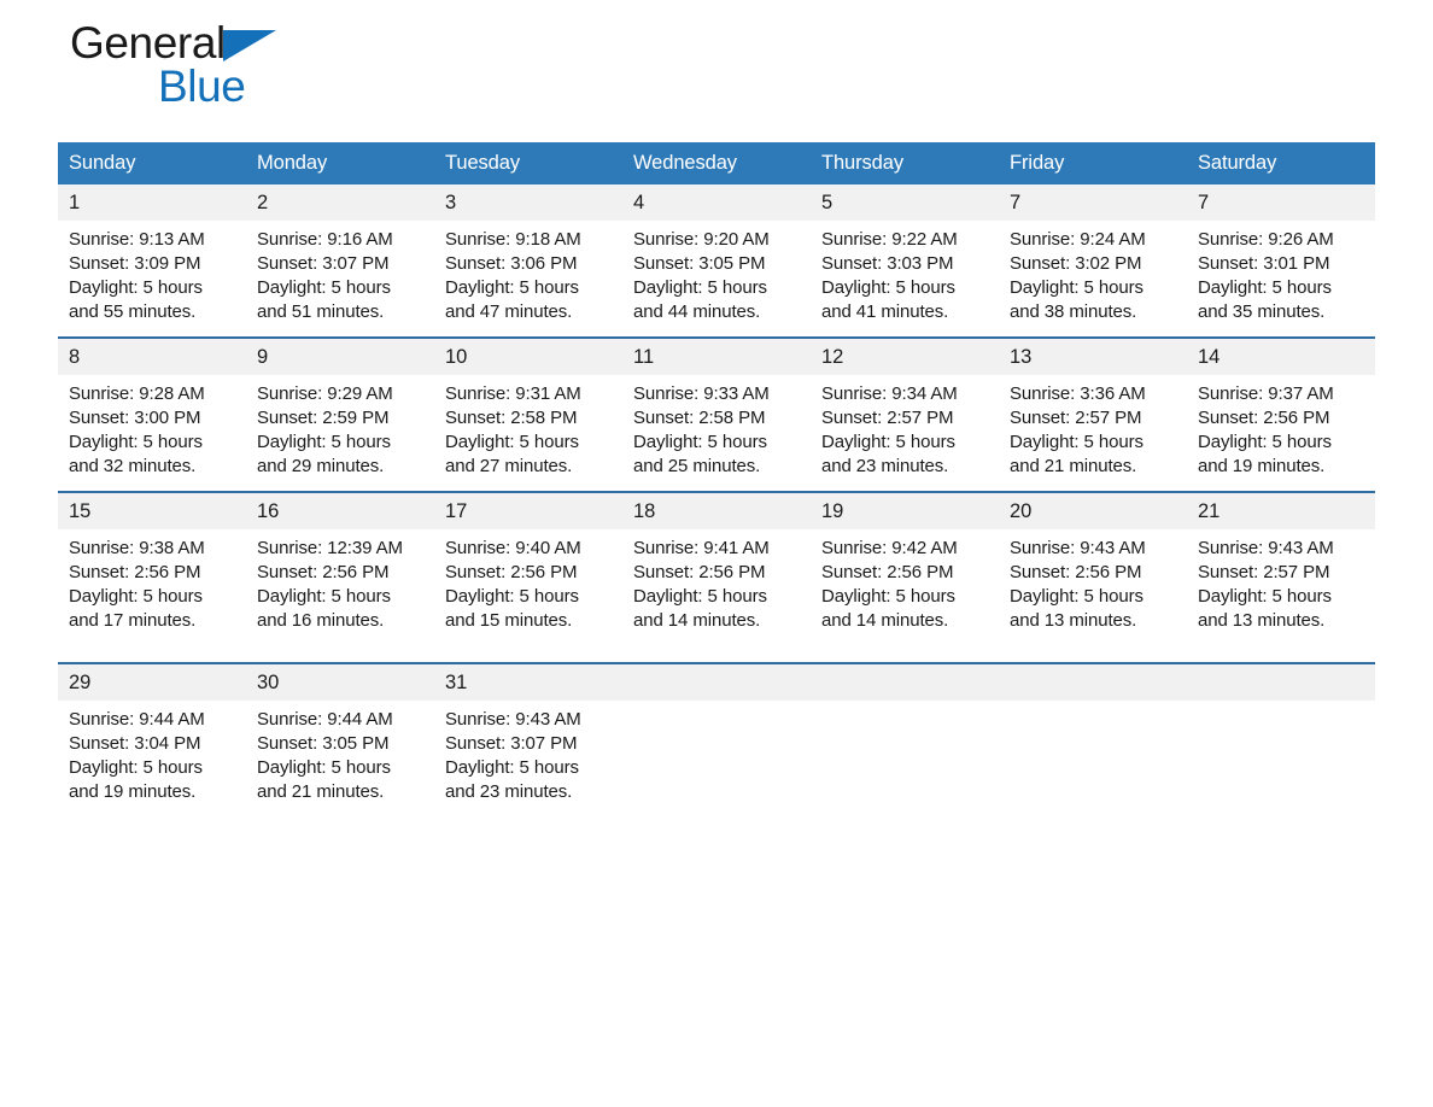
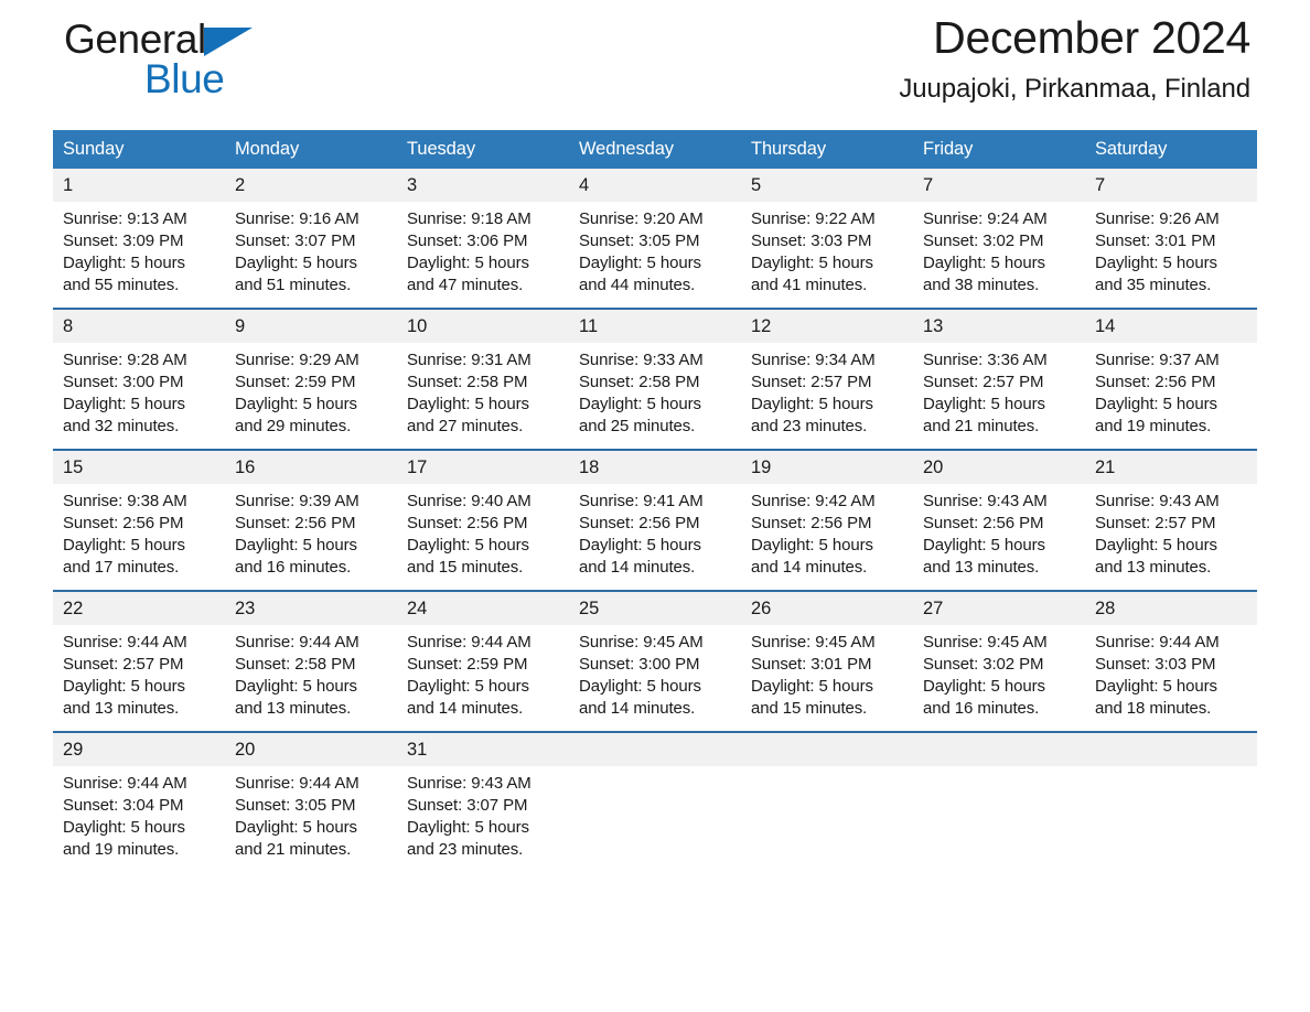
  General
  Blue
+ December 2024
+ Juupajoki, Pirkanmaa, Finland
  Sunday	Monday	Tuesday	Wednesday	Thursday	Friday	Saturday
  1Sunrise: 9:13 AMSunset: 3:09 PMDaylight: 5 hoursand 55 minutes.	2Sunrise: 9:16 AMSunset: 3:07 PMDaylight: 5 hoursand 51 minutes.	3Sunrise: 9:18 AMSunset: 3:06 PMDaylight: 5 hoursand 47 minutes.	4Sunrise: 9:20 AMSunset: 3:05 PMDaylight: 5 hoursand 44 minutes.	5Sunrise: 9:22 AMSunset: 3:03 PMDaylight: 5 hoursand 41 minutes.	7Sunrise: 9:24 AMSunset: 3:02 PMDaylight: 5 hoursand 38 minutes.	7Sunrise: 9:26 AMSunset: 3:01 PMDaylight: 5 hoursand 35 minutes.
  8Sunrise: 9:28 AMSunset: 3:00 PMDaylight: 5 hoursand 32 minutes.	9Sunrise: 9:29 AMSunset: 2:59 PMDaylight: 5 hoursand 29 minutes.	10Sunrise: 9:31 AMSunset: 2:58 PMDaylight: 5 hoursand 27 minutes.	11Sunrise: 9:33 AMSunset: 2:58 PMDaylight: 5 hoursand 25 minutes.	12Sunrise: 9:34 AMSunset: 2:57 PMDaylight: 5 hoursand 23 minutes.	13Sunrise: 3:36 AMSunset: 2:57 PMDaylight: 5 hoursand 21 minutes.	14Sunrise: 9:37 AMSunset: 2:56 PMDaylight: 5 hoursand 19 minutes.
- 15Sunrise: 9:38 AMSunset: 2:56 PMDaylight: 5 hoursand 17 minutes.	16Sunrise: 12:39 AMSunset: 2:56 PMDaylight: 5 hoursand 16 minutes.	17Sunrise: 9:40 AMSunset: 2:56 PMDaylight: 5 hoursand 15 minutes.	18Sunrise: 9:41 AMSunset: 2:56 PMDaylight: 5 hoursand 14 minutes.	19Sunrise: 9:42 AMSunset: 2:56 PMDaylight: 5 hoursand 14 minutes.	20Sunrise: 9:43 AMSunset: 2:56 PMDaylight: 5 hoursand 13 minutes.	21Sunrise: 9:43 AMSunset: 2:57 PMDaylight: 5 hoursand 13 minutes.
+ 15Sunrise: 9:38 AMSunset: 2:56 PMDaylight: 5 hoursand 17 minutes.	16Sunrise: 9:39 AMSunset: 2:56 PMDaylight: 5 hoursand 16 minutes.	17Sunrise: 9:40 AMSunset: 2:56 PMDaylight: 5 hoursand 15 minutes.	18Sunrise: 9:41 AMSunset: 2:56 PMDaylight: 5 hoursand 14 minutes.	19Sunrise: 9:42 AMSunset: 2:56 PMDaylight: 5 hoursand 14 minutes.	20Sunrise: 9:43 AMSunset: 2:56 PMDaylight: 5 hoursand 13 minutes.	21Sunrise: 9:43 AMSunset: 2:57 PMDaylight: 5 hoursand 13 minutes.
+ 22Sunrise: 9:44 AMSunset: 2:57 PMDaylight: 5 hoursand 13 minutes.	23Sunrise: 9:44 AMSunset: 2:58 PMDaylight: 5 hoursand 13 minutes.	24Sunrise: 9:44 AMSunset: 2:59 PMDaylight: 5 hoursand 14 minutes.	25Sunrise: 9:45 AMSunset: 3:00 PMDaylight: 5 hoursand 14 minutes.	26Sunrise: 9:45 AMSunset: 3:01 PMDaylight: 5 hoursand 15 minutes.	27Sunrise: 9:45 AMSunset: 3:02 PMDaylight: 5 hoursand 16 minutes.	28Sunrise: 9:44 AMSunset: 3:03 PMDaylight: 5 hoursand 18 minutes.
- 29Sunrise: 9:44 AMSunset: 3:04 PMDaylight: 5 hoursand 19 minutes.	30Sunrise: 9:44 AMSunset: 3:05 PMDaylight: 5 hoursand 21 minutes.	31Sunrise: 9:43 AMSunset: 3:07 PMDaylight: 5 hoursand 23 minutes.
+ 29Sunrise: 9:44 AMSunset: 3:04 PMDaylight: 5 hoursand 19 minutes.	20Sunrise: 9:44 AMSunset: 3:05 PMDaylight: 5 hoursand 21 minutes.	31Sunrise: 9:43 AMSunset: 3:07 PMDaylight: 5 hoursand 23 minutes.
